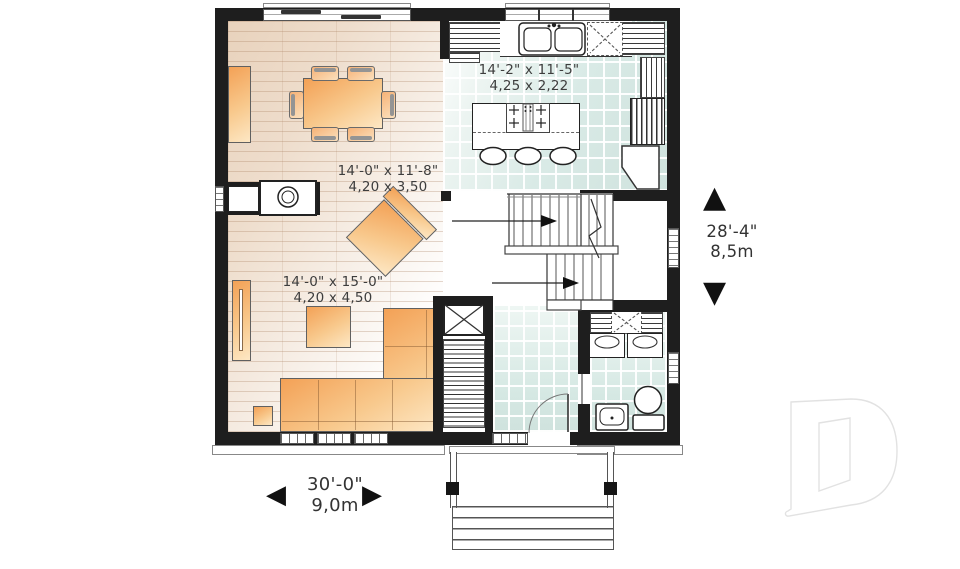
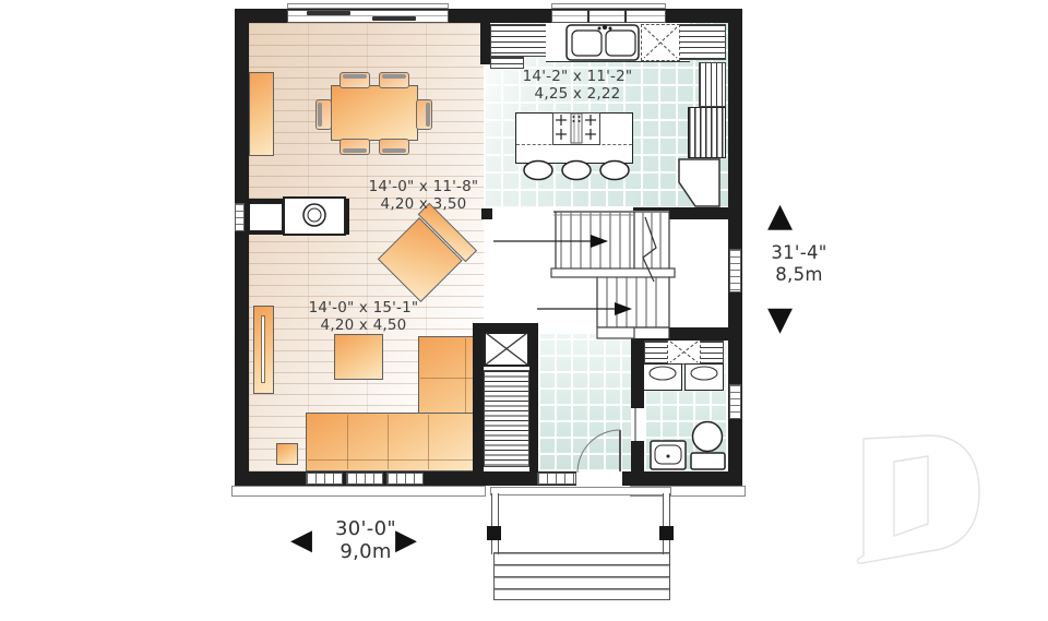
- 14'-2" x 11'-5"
+ 14'-2" x 11'-2"
  4,25 x 2,22
  14'-0" x 11'-8"
  4,20 x 3,50
- 14'-0" x 15'-0"
+ 14'-0" x 15'-1"
  4,20 x 4,50
  ▲
- 28'-4"
+ 31'-4"
  8,5m
  ▼
  ◀
  30'-0"
  9,0m
  ▶
